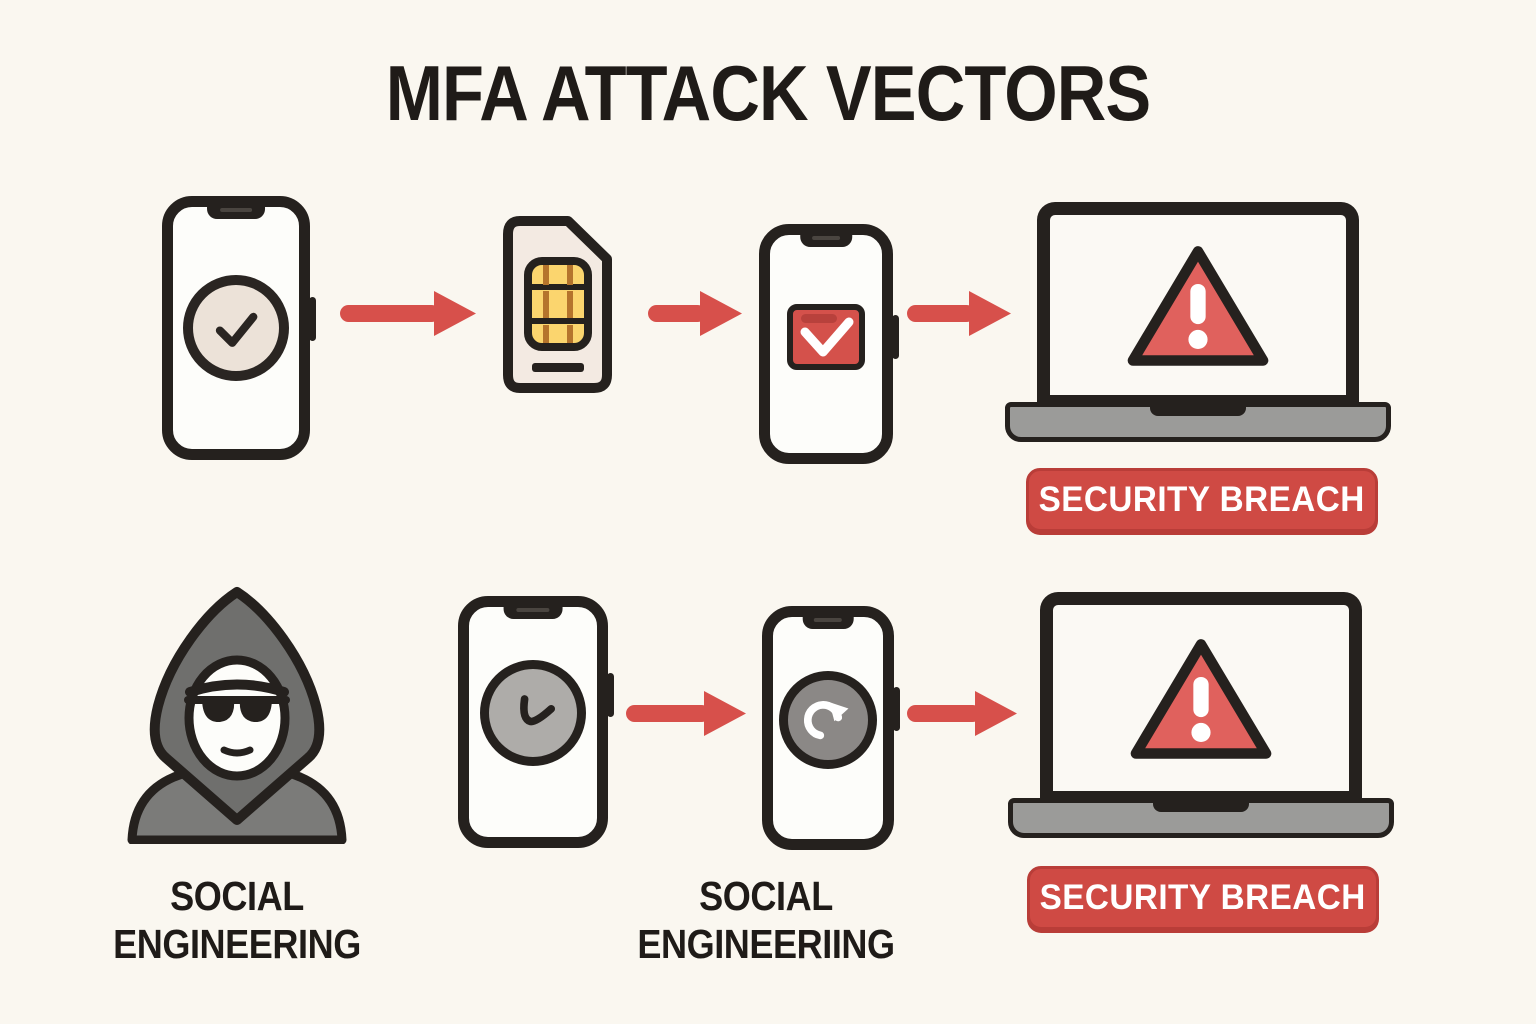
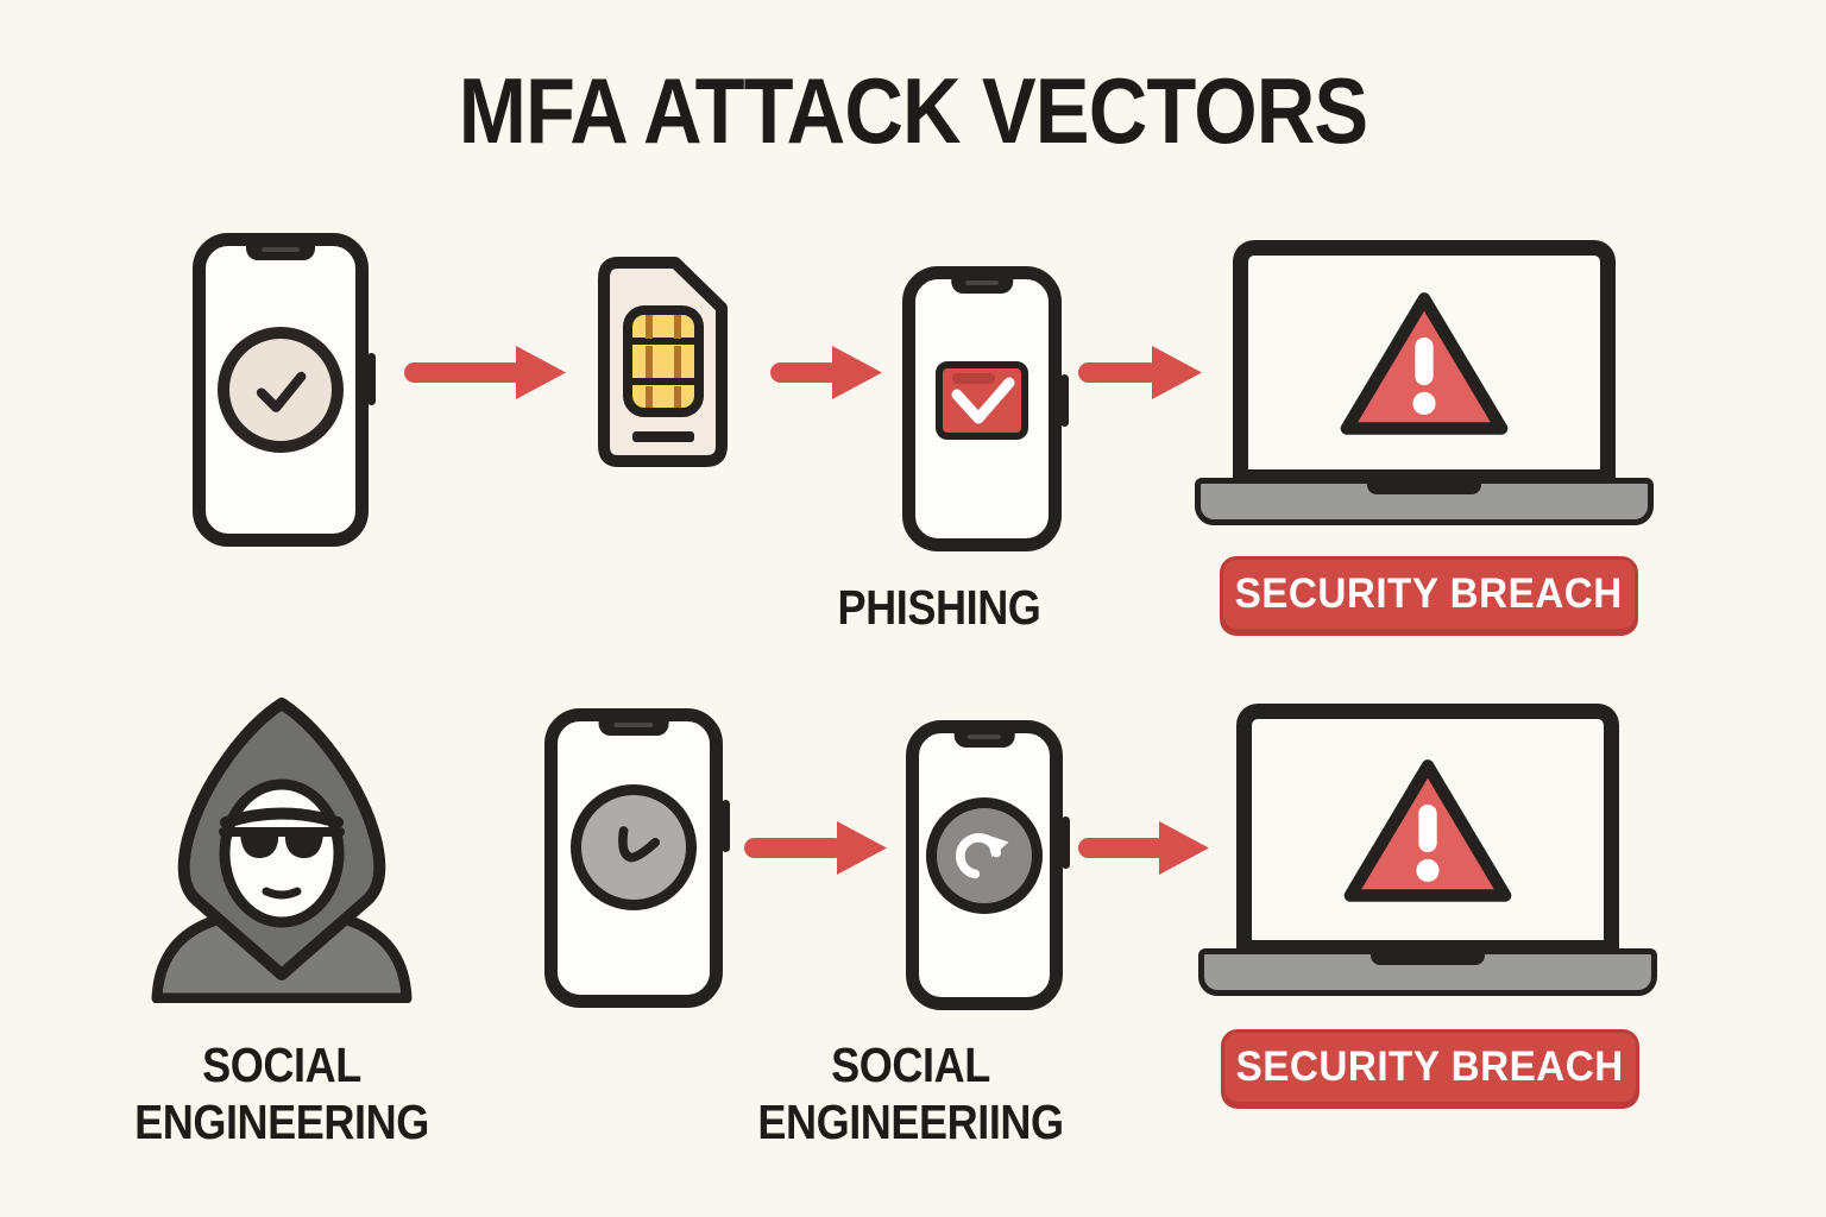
  MFA ATTACK VECTORS
+ PHISHING
  SECURITY BREACH
  SOCIAL
  ENGINEERING
  SOCIAL
  ENGINEERIING
  SECURITY BREACH
